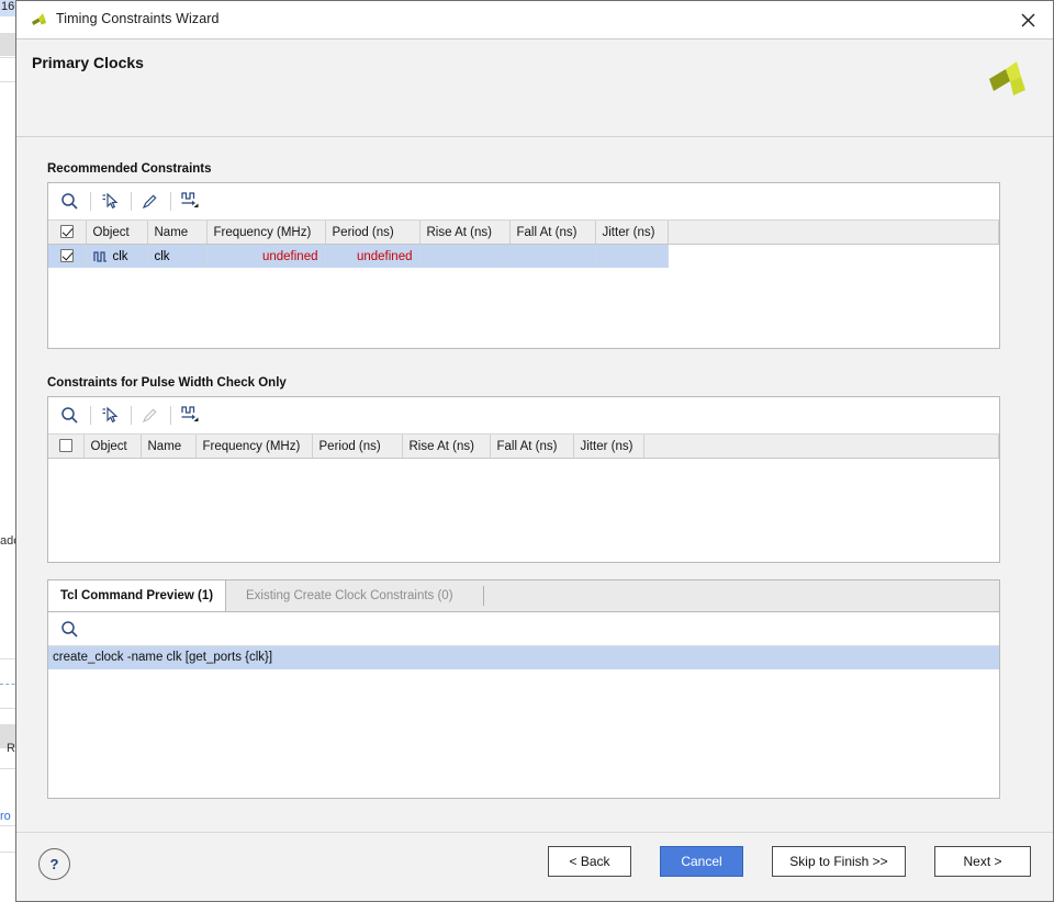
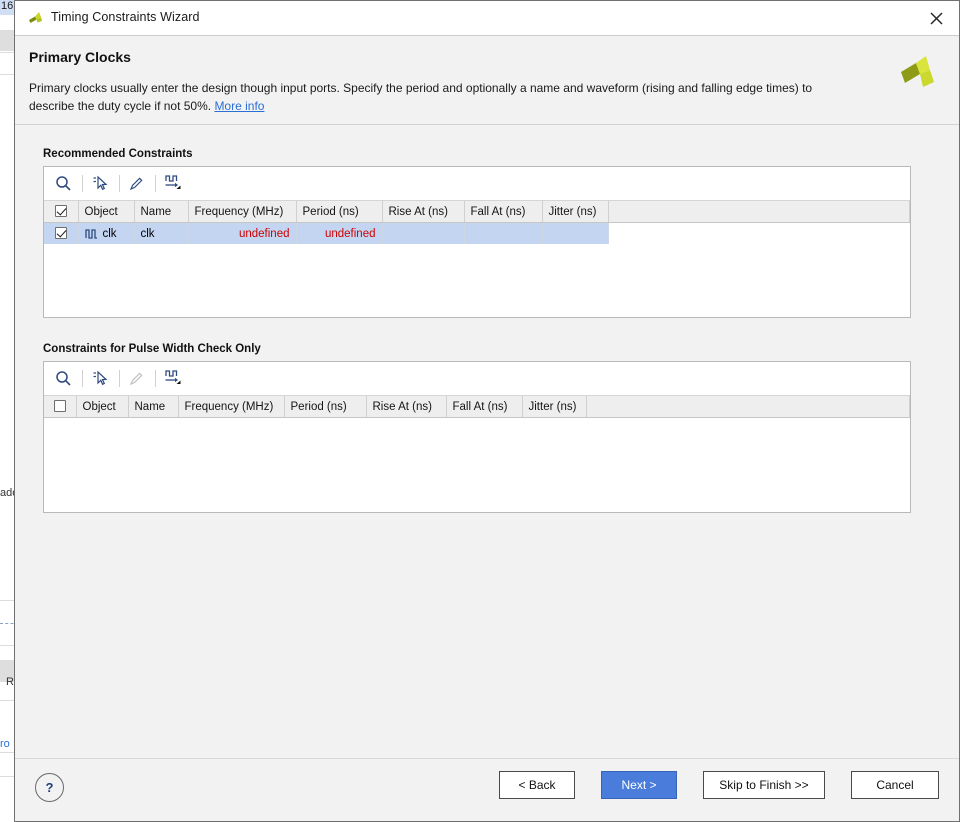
  16
  R
  ro
  Timing Constraints Wizard
  Primary Clocks
+ Primary clocks usually enter the design though input ports. Specify the period and optionally a name and waveform (rising and falling edge times) to describe the duty cycle if not 50%. More info
  Recommended Constraints
  	Object	Name	Frequency (MHz)	Period (ns)	Rise At (ns)	Fall At (ns)	Jitter (ns)
  	clk	clk	undefined	undefined
  Constraints for Pulse Width Check Only
  	Object	Name	Frequency (MHz)	Period (ns)	Rise At (ns)	Fall At (ns)	Jitter (ns)
- Tcl Command Preview (1)
- Existing Create Clock Constraints (0)
- create_clock -name clk [get_ports {clk}]
  ?
  < Back
- Cancel
+ Next >
  Skip to Finish >>
- Next >
+ Cancel
